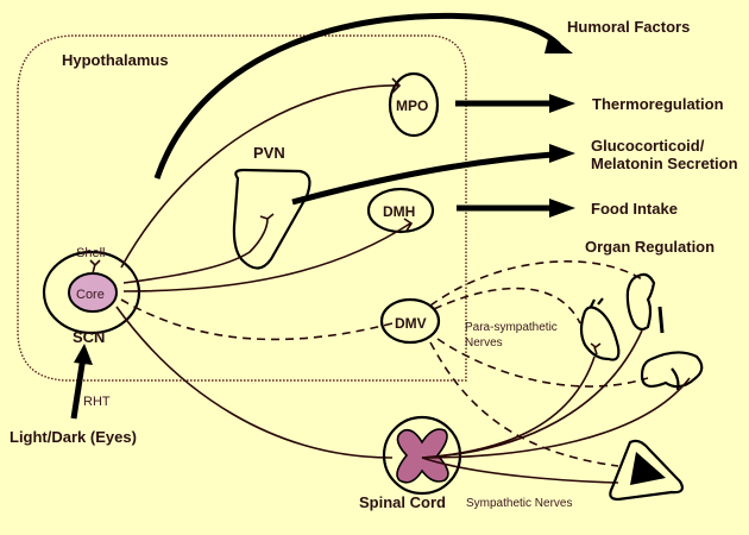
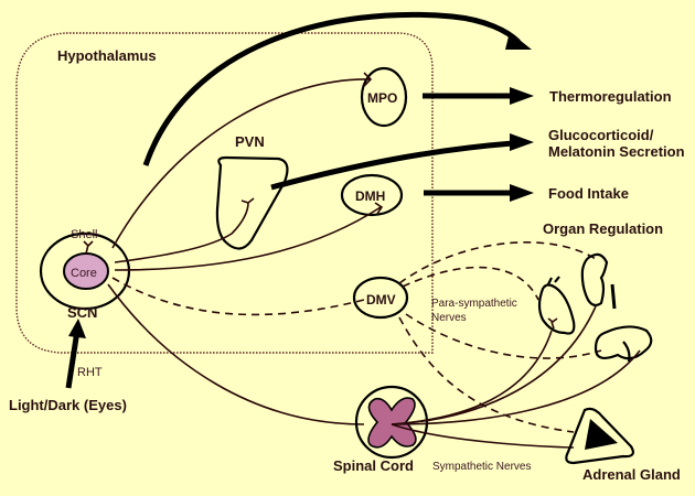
  Hypothalamus
- Humoral Factors
  MPO
  Thermoregulation
  PVN
  Glucocorticoid/
  Melatonin Secretion
  DMH
  Food Intake
  Organ Regulation
  Core
  Shell
  SCN
  RHT
  Light/Dark (Eyes)
  DMV
  Para-sympathetic
  Nerves
  Spinal Cord
  Sympathetic Nerves
+ Adrenal Gland
